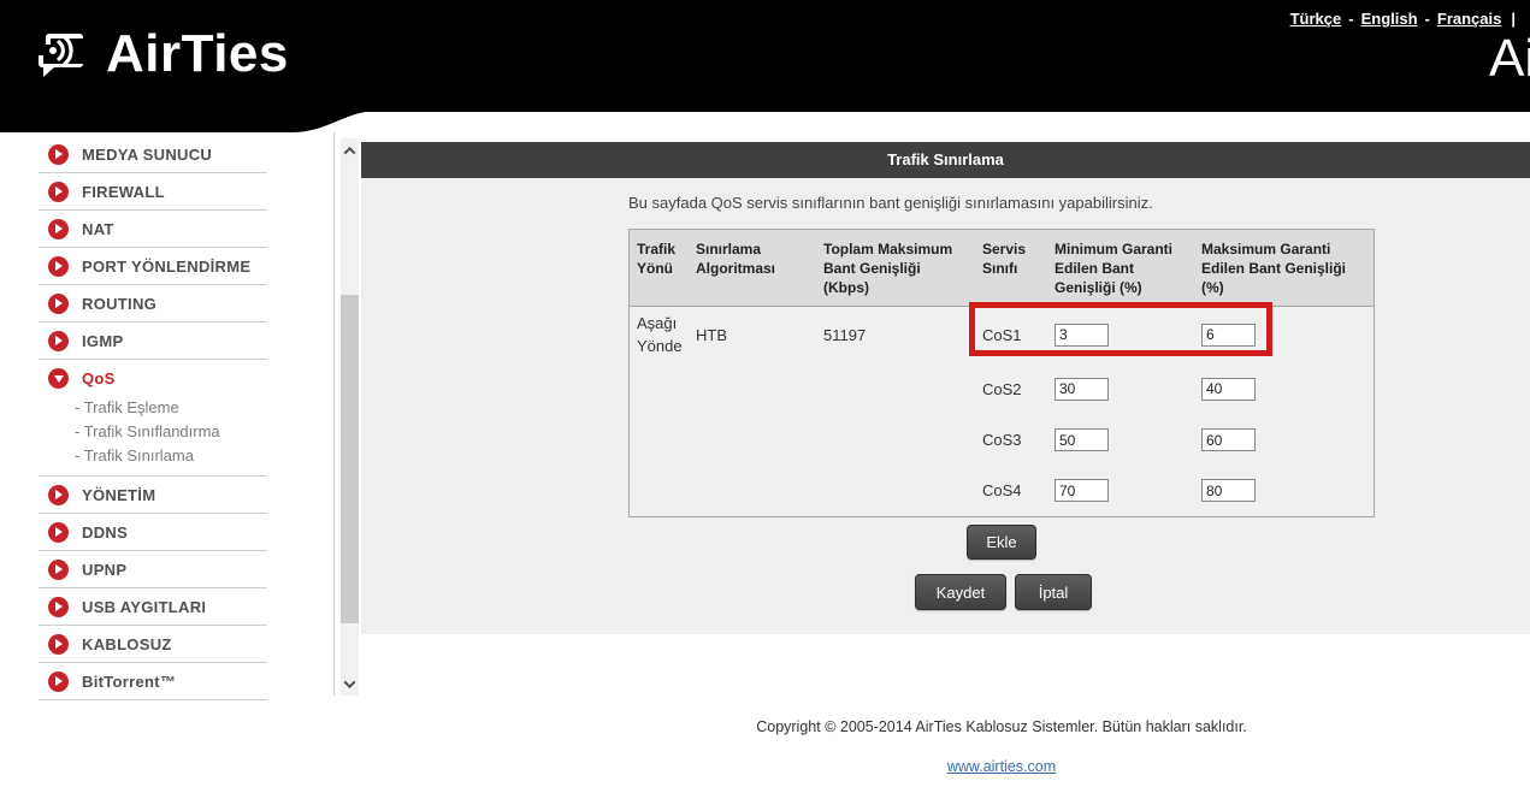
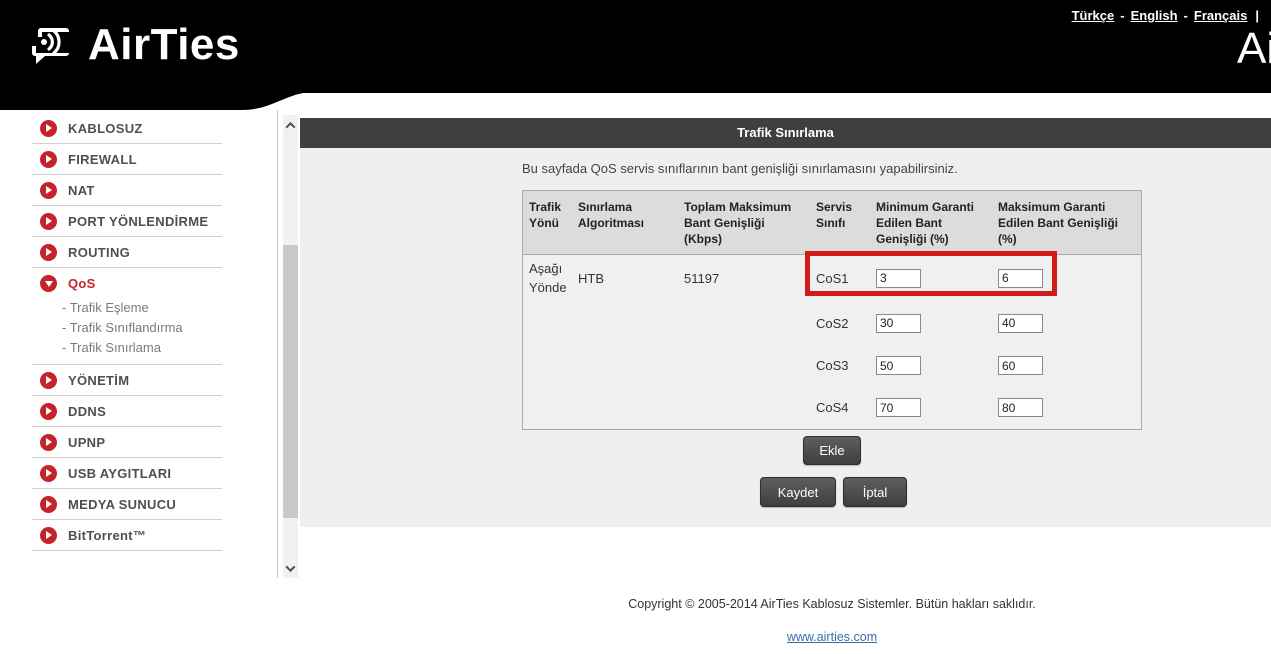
  AirTies
  Türkçe - English - Français |
- MEDYA SUNUCU
+ KABLOSUZ
  FIREWALL
  NAT
  PORT YÖNLENDİRME
  ROUTING
- IGMP
  QoS
  - Trafik Eşleme
  - Trafik Sınıflandırma
  - Trafik Sınırlama
  YÖNETİM
  DDNS
  UPNP
  USB AYGITLARI
- KABLOSUZ
+ MEDYA SUNUCU
  BitTorrent™
  Trafik Sınırlama
  Bu sayfada QoS servis sınıflarının bant genişliği sınırlamasını yapabilirsiniz.
  Trafik Yönü
  Sınırlama Algoritması
  Toplam Maksimum Bant Genişliği (Kbps)
  Servis Sınıfı
  Minimum Garanti Edilen Bant Genişliği (%)
  Maksimum Garanti Edilen Bant Genişliği (%)
  Aşağı Yönde
  HTB
  51197
  CoS1
  3
  6
  CoS2
  30
  40
  CoS3
  50
  60
  CoS4
  70
  80
  Ekle
  Kaydet
  İptal
  Copyright © 2005-2014 AirTies Kablosuz Sistemler. Bütün hakları saklıdır.
  www.airties.com
